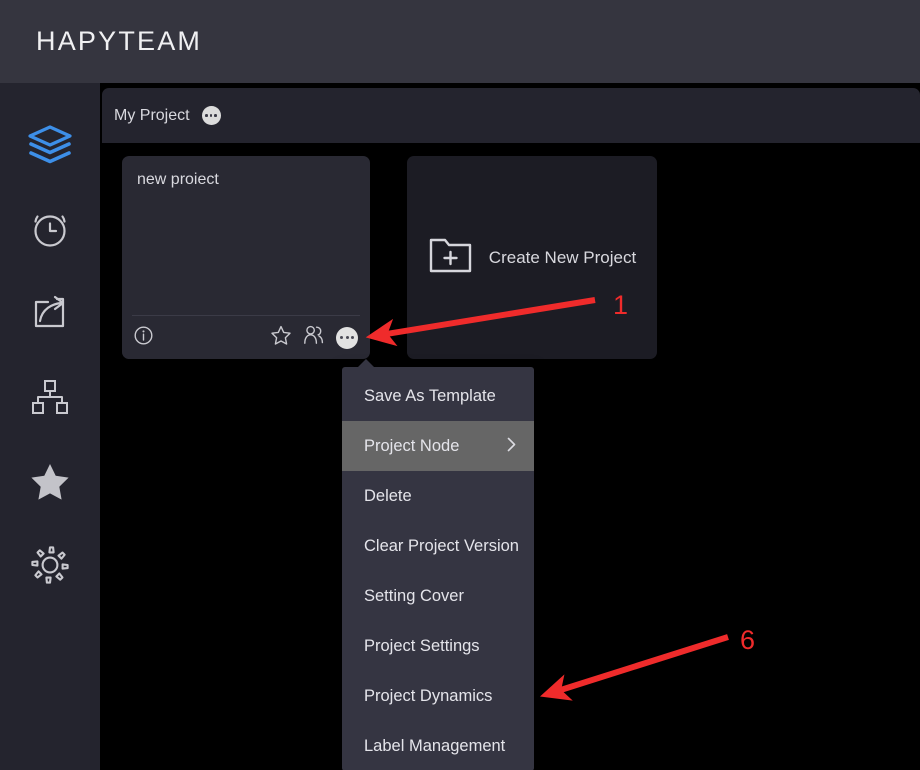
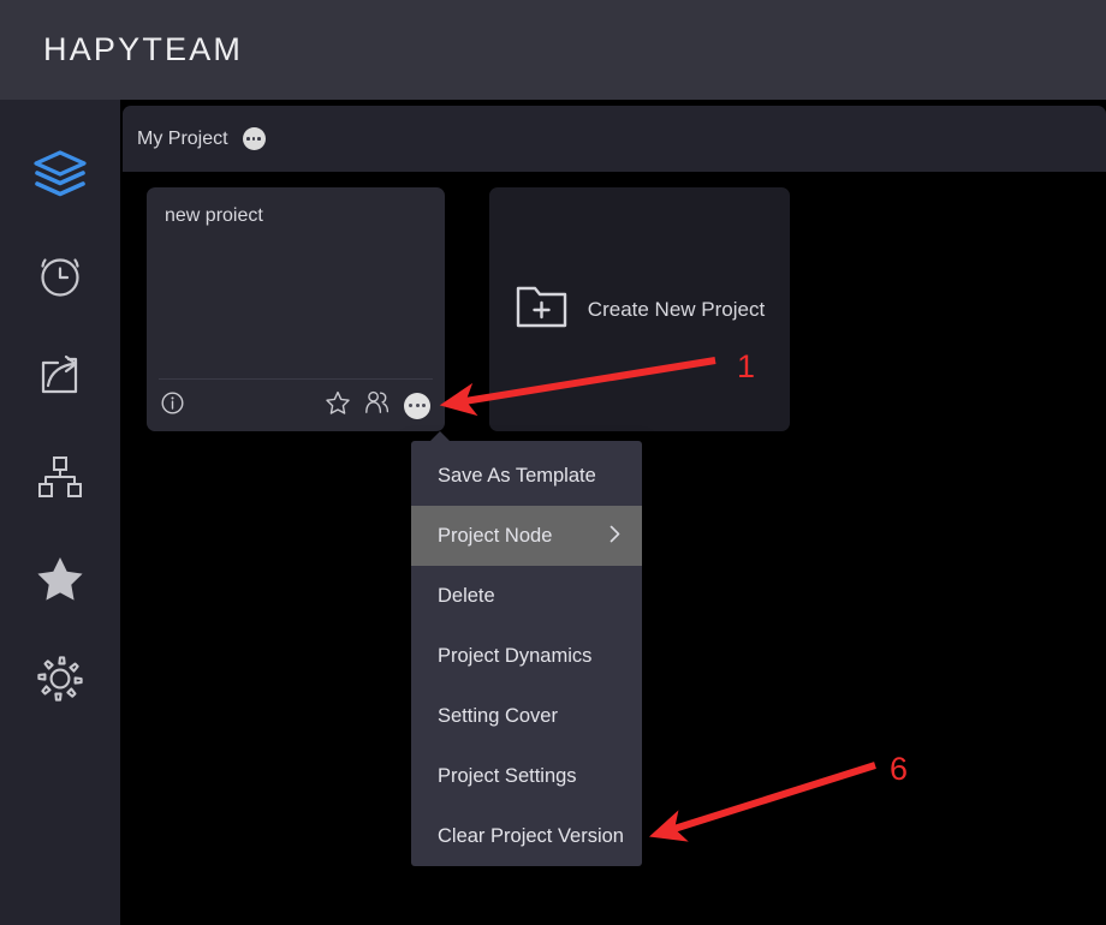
  HAPYTEAM
  My Project
  new proiect
  Create New Project
  Save As Template
  Project Node
  Delete
- Clear Project Version
+ Project Dynamics
  Setting Cover
  Project Settings
- Project Dynamics
+ Clear Project Version
- Label Management
  1
  6
